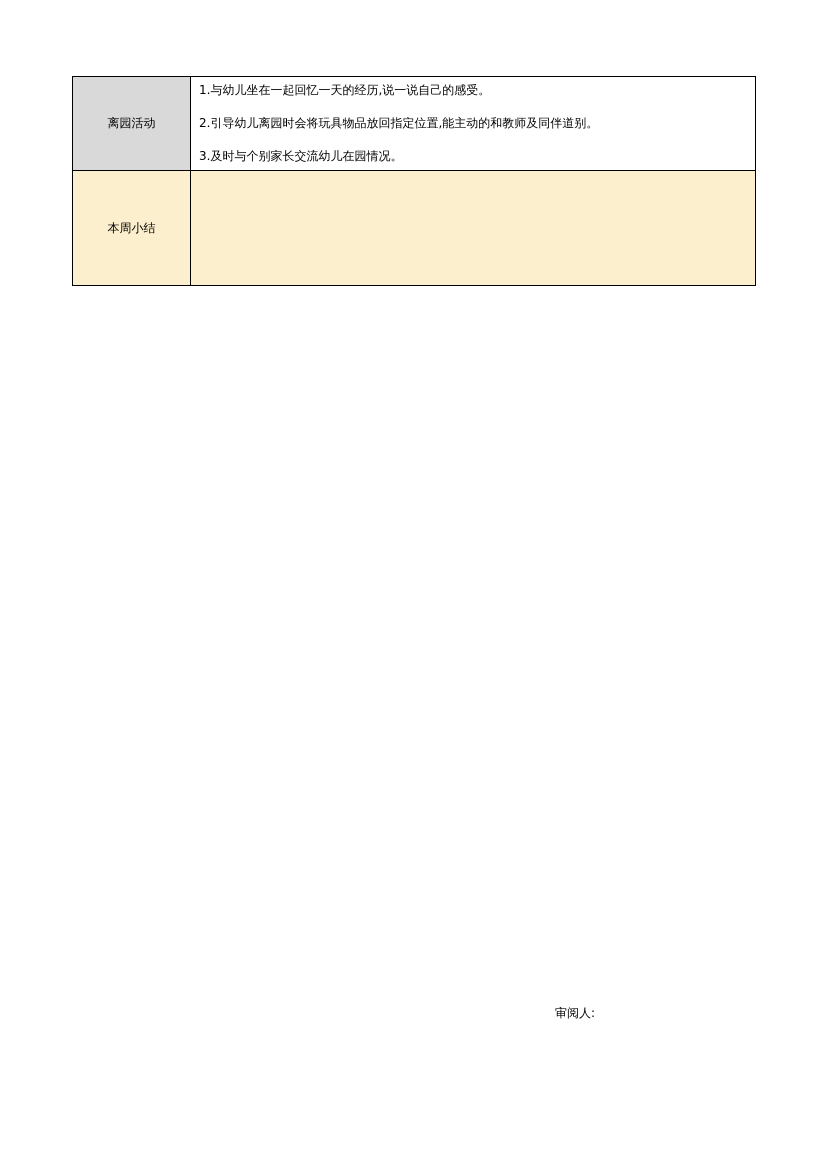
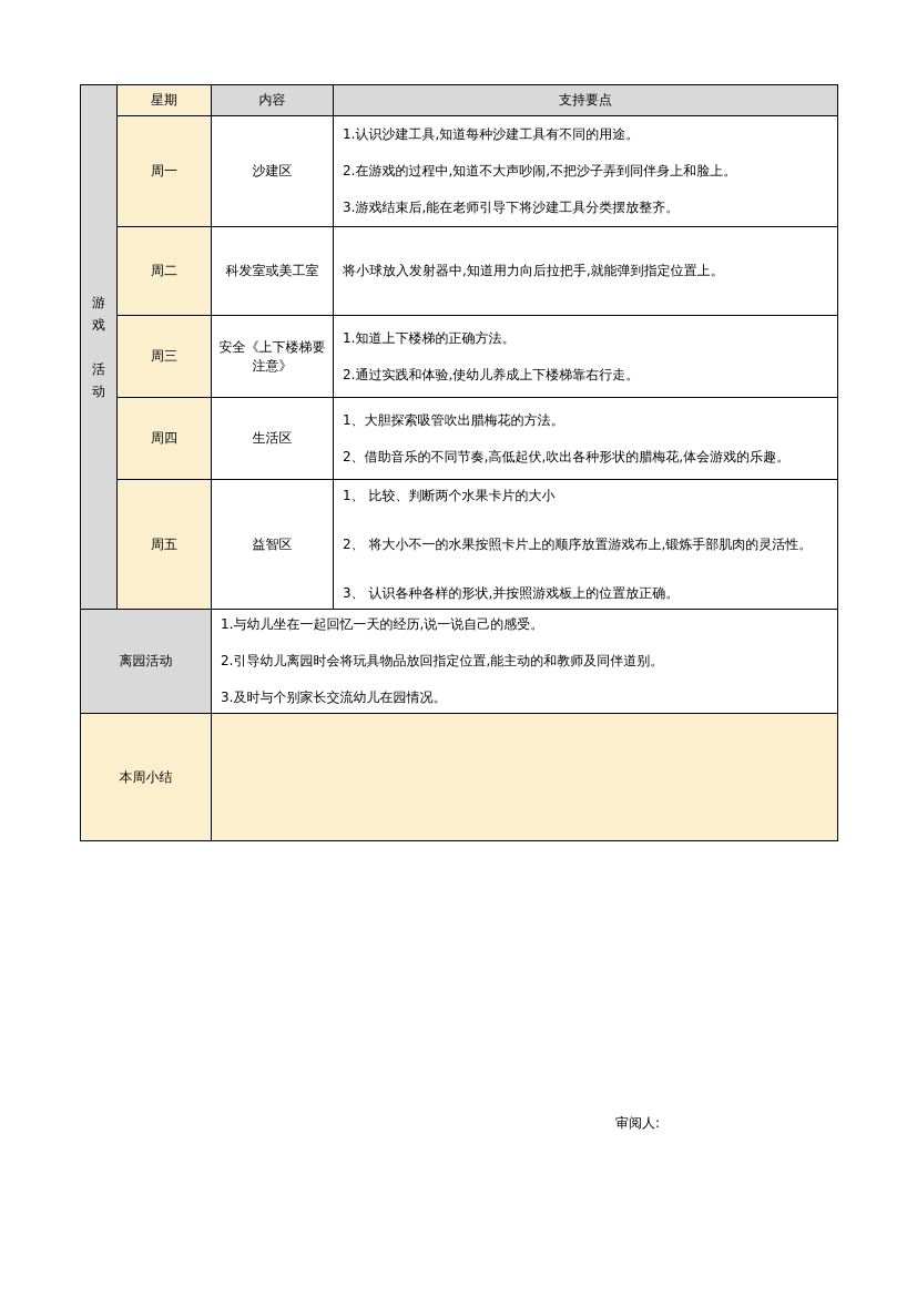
+ 游戏活动	星期	内容	支持要点
+ 周一	沙建区	1.认识沙建工具,知道每种沙建工具有不同的用途。2.在游戏的过程中,知道不大声吵闹,不把沙子弄到同伴身上和脸上。3.游戏结束后,能在老师引导下将沙建工具分类摆放整齐。
+ 周二	科发室或美工室	将小球放入发射器中,知道用力向后拉把手,就能弹到指定位置上。
+ 周三	安全《上下楼梯要注意》	1.知道上下楼梯的正确方法。2.通过实践和体验,使幼儿养成上下楼梯靠右行走。
+ 周四	生活区	1、大胆探索吸管吹出腊梅花的方法。2、借助音乐的不同节奏,高低起伏,吹出各种形状的腊梅花,体会游戏的乐趣。
+ 周五	益智区	1、 比较、判断两个水果卡片的大小2、 将大小不一的水果按照卡片上的顺序放置游戏布上,锻炼手部肌肉的灵活性。3、 认识各种各样的形状,并按照游戏板上的位置放正确。
  离园活动	1.与幼儿坐在一起回忆一天的经历,说一说自己的感受。2.引导幼儿离园时会将玩具物品放回指定位置,能主动的和教师及同伴道别。3.及时与个别家长交流幼儿在园情况。
  本周小结
  审阅人:
